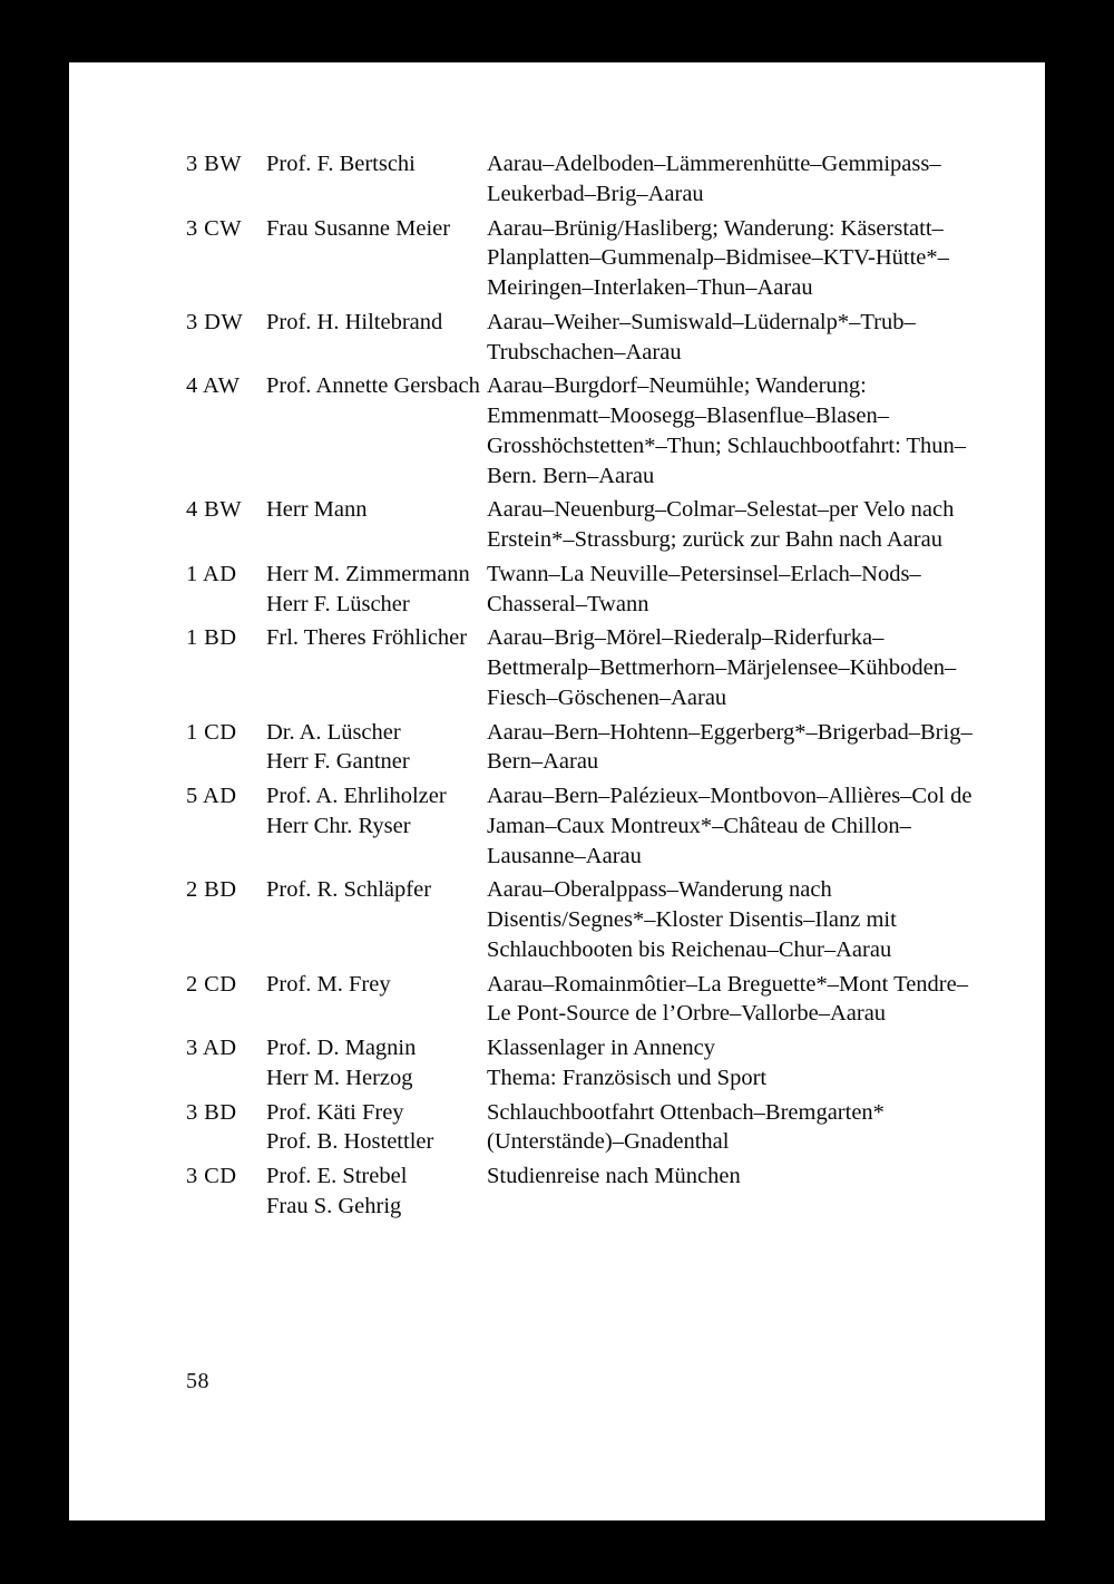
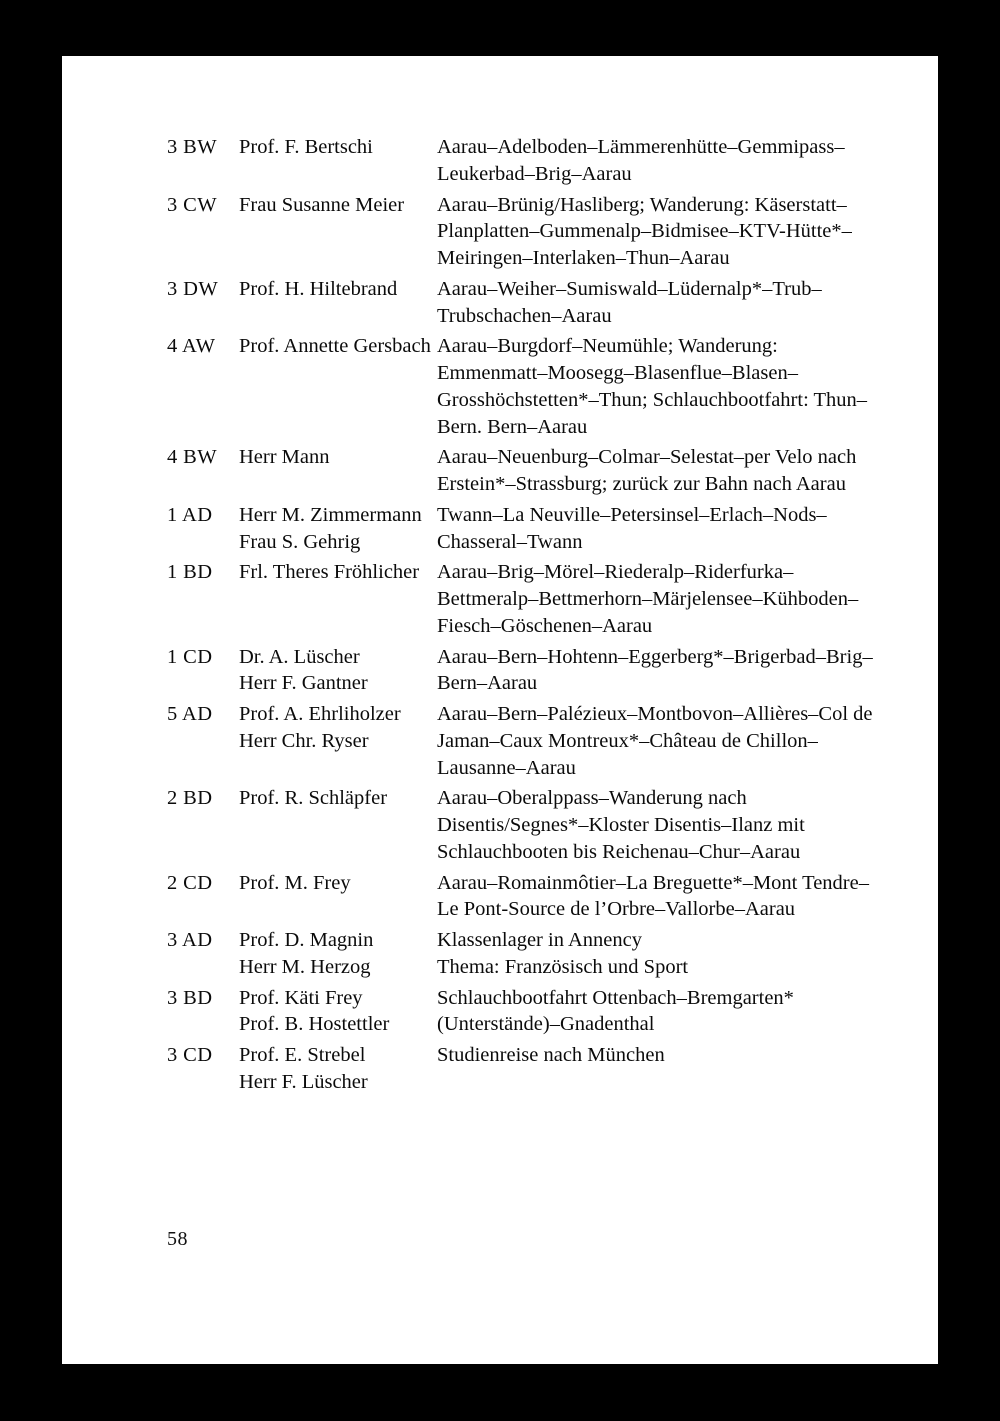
  3 BW	Prof. F. Bertschi	Aarau–Adelboden–Lämmerenhütte–Gemmipass–Leukerbad–Brig–Aarau
  3 CW	Frau Susanne Meier	Aarau–Brünig/Hasliberg; Wanderung: Käserstatt–Planplatten–Gummenalp–Bidmisee–KTV-Hütte*–Meiringen–Interlaken–Thun–Aarau
  3 DW	Prof. H. Hiltebrand	Aarau–Weiher–Sumiswald–Lüdernalp*–Trub–Trubschachen–Aarau
  4 AW	Prof. Annette Gersbach	Aarau–Burgdorf–Neumühle; Wanderung: Emmenmatt–Moosegg–Blasenflue–Blasen–Grosshöchstetten*–Thun; Schlauchbootfahrt: Thun–Bern. Bern–Aarau
  4 BW	Herr Mann	Aarau–Neuenburg–Colmar–Selestat–per Velo nach Erstein*–Strassburg; zurück zur Bahn nach Aarau
- 1 AD	Herr M. ZimmermannHerr F. Lüscher	Twann–La Neuville–Petersinsel–Erlach–Nods–Chasseral–Twann
+ 1 AD	Herr M. ZimmermannFrau S. Gehrig	Twann–La Neuville–Petersinsel–Erlach–Nods–Chasseral–Twann
  1 BD	Frl. Theres Fröhlicher	Aarau–Brig–Mörel–Riederalp–Riderfurka–Bettmeralp–Bettmerhorn–Märjelensee–Kühboden–Fiesch–Göschenen–Aarau
  1 CD	Dr. A. LüscherHerr F. Gantner	Aarau–Bern–Hohtenn–Eggerberg*–Brigerbad–Brig–Bern–Aarau
  5 AD	Prof. A. EhrliholzerHerr Chr. Ryser	Aarau–Bern–Palézieux–Montbovon–Allières–Col de Jaman–Caux Montreux*–Château de Chillon–Lausanne–Aarau
  2 BD	Prof. R. Schläpfer	Aarau–Oberalppass–Wanderung nach Disentis/Segnes*–Kloster Disentis–Ilanz mit Schlauchbooten bis Reichenau–Chur–Aarau
  2 CD	Prof. M. Frey	Aarau–Romainmôtier–La Breguette*–Mont Tendre–Le Pont-Source de l’Orbre–Vallorbe–Aarau
  3 AD	Prof. D. MagninHerr M. Herzog	Klassenlager in AnnencyThema: Französisch und Sport
  3 BD	Prof. Käti FreyProf. B. Hostettler	Schlauchbootfahrt Ottenbach–Bremgarten* (Unterstände)–Gnadenthal
- 3 CD	Prof. E. StrebelFrau S. Gehrig	Studienreise nach München
+ 3 CD	Prof. E. StrebelHerr F. Lüscher	Studienreise nach München
  58
